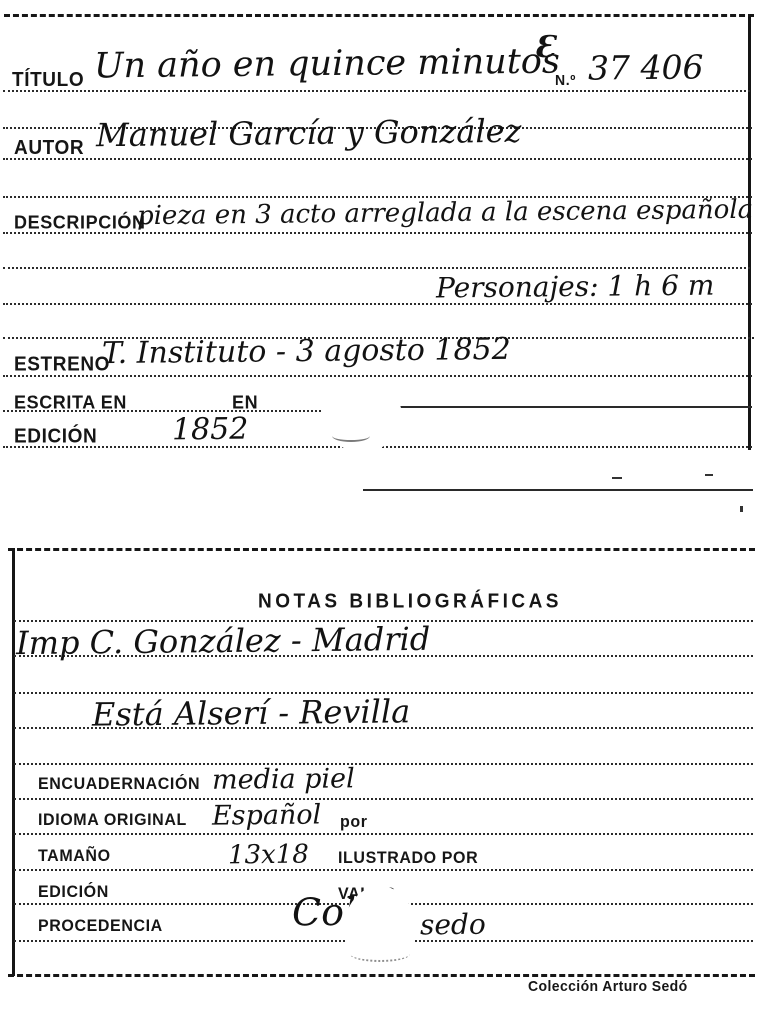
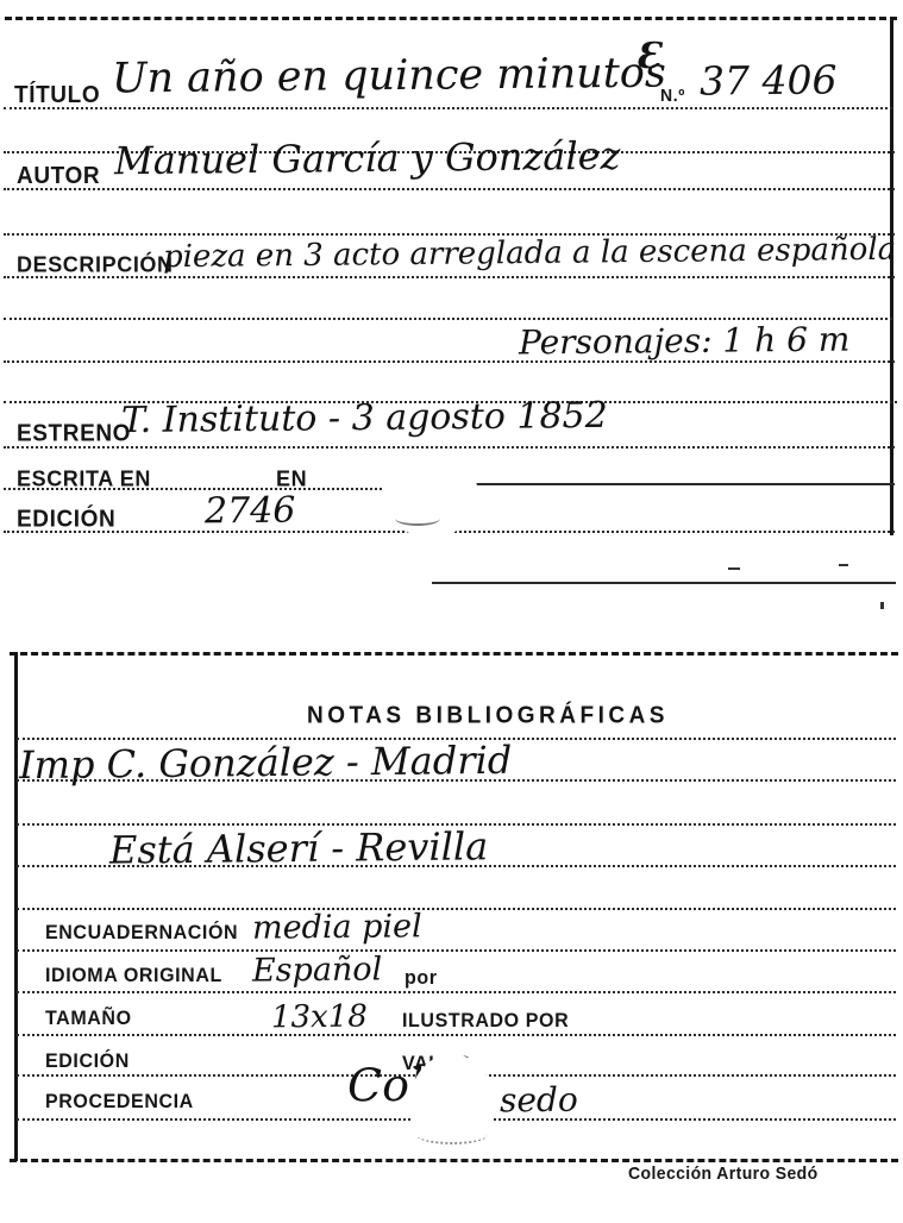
  TÍTULO
  Un año en quince minutos
  Ɛ
  N.º
  37 406
  AUTOR
  Manuel García y González
  DESCRIPCIÓN
  pieza en 3 acto arreglada a la escena española
  Personajes: 1 h 6 m
  ESTRENO
  T. Instituto - 3 agosto 1852
  ESCRITA EN
  EN
  EDICIÓN
- 1852
+ 2746
  NOTAS BIBLIOGRÁFICAS
  Imp C. González - Madrid
  Está Alserí - Revilla
  ENCUADERNACIÓN
  media piel
  IDIOMA ORIGINAL
  Español
  por
  TAMAÑO
  13x18
  ILUSTRADO POR
  EDICIÓN
  PROCEDENCIA
  sedo
  Colección Arturo Sedó
